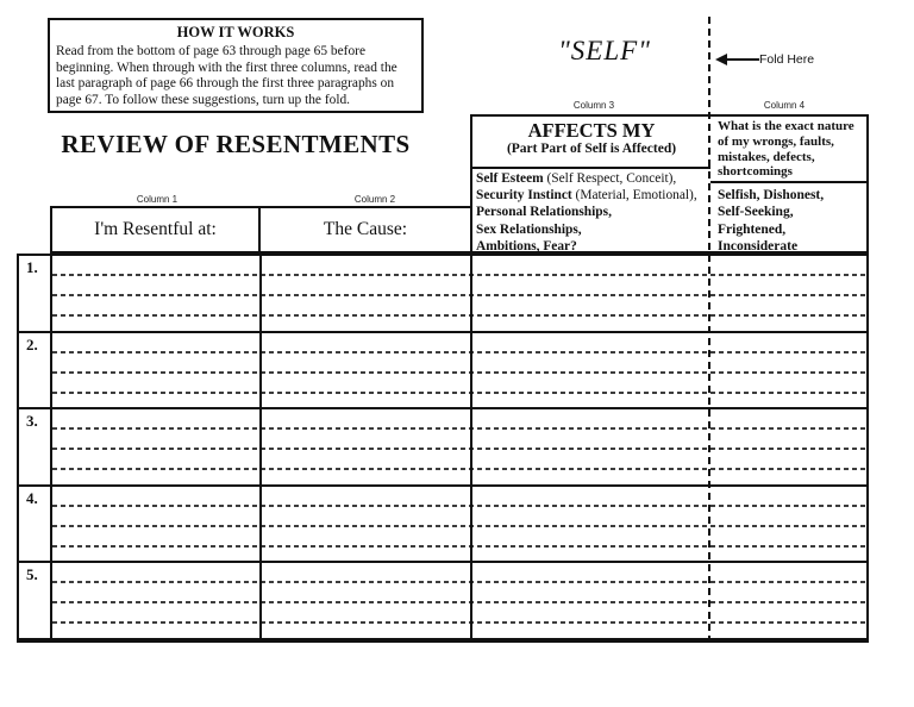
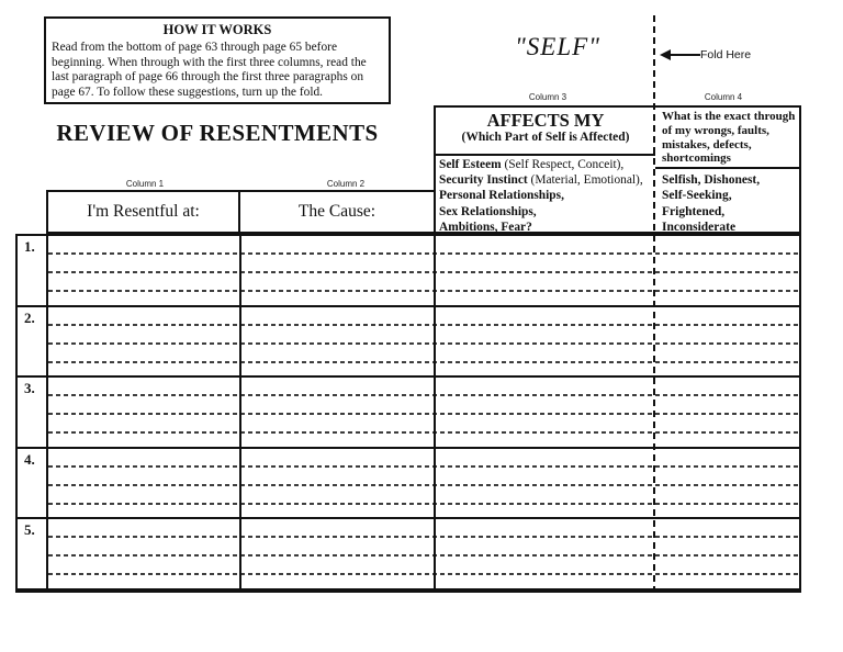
  HOW IT WORKS
  Read from the bottom of page 63 through page 65 before beginning. When through with the first three columns, read the last paragraph of page 66 through the first three paragraphs on page 67. To follow these suggestions, turn up the fold.
  "SELF"
  Fold Here
  REVIEW OF RESENTMENTS
  Column 1
  Column 2
  Column 3
  Column 4
  I'm Resentful at:
  The Cause:
  AFFECTS MY
- (Part Part of Self is Affected)
+ (Which Part of Self is Affected)
  Self Esteem (Self Respect, Conceit),
  Security Instinct (Material, Emotional),
  Personal Relationships,
  Sex Relationships,
  Ambitions, Fear?
- What is the exact nature
+ What is the exact through
  of my wrongs, faults,
  mistakes, defects,
  shortcomings
  Selfish, Dishonest,
  Self-Seeking,
  Frightened,
  Inconsiderate
  1.
  2.
  3.
  4.
  5.
